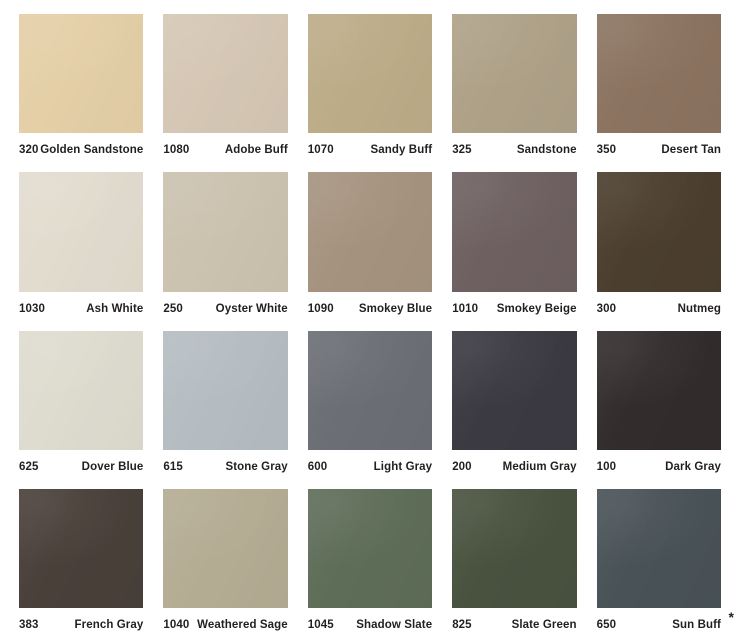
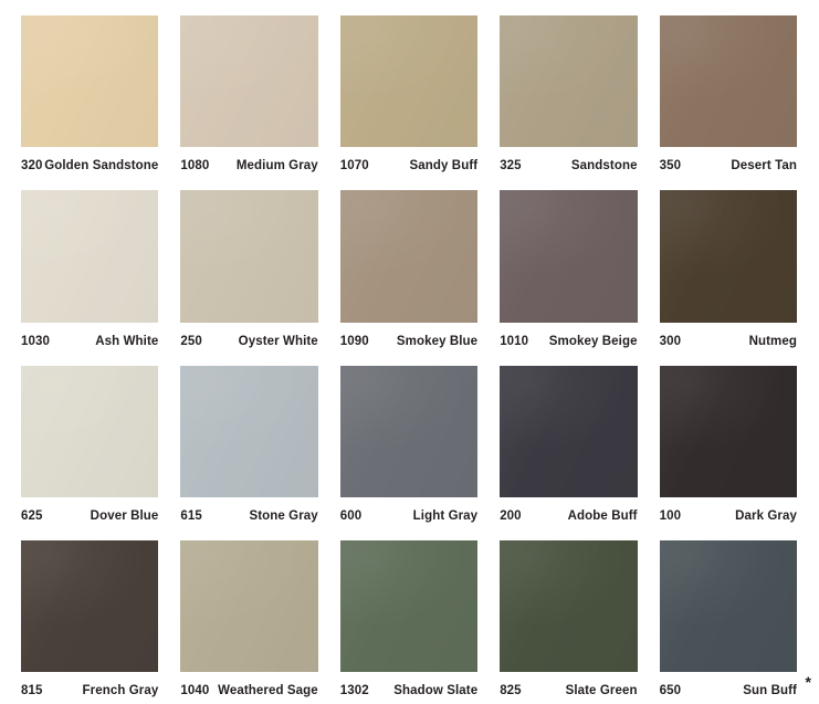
  320
  Golden Sandstone
  1080
- Adobe Buff
+ Medium Gray
  1070
  Sandy Buff
  325
  Sandstone
  350
  Desert Tan
  1030
  Ash White
  250
  Oyster White
  1090
  Smokey Blue
  1010
  Smokey Beige
  300
  Nutmeg
  625
  Dover Blue
  615
  Stone Gray
  600
  Light Gray
  200
- Medium Gray
+ Adobe Buff
  100
  Dark Gray
- 383
+ 815
  French Gray
  1040
  Weathered Sage
- 1045
+ 1302
  Shadow Slate
  825
  Slate Green
  650
  Sun Buff
  *
